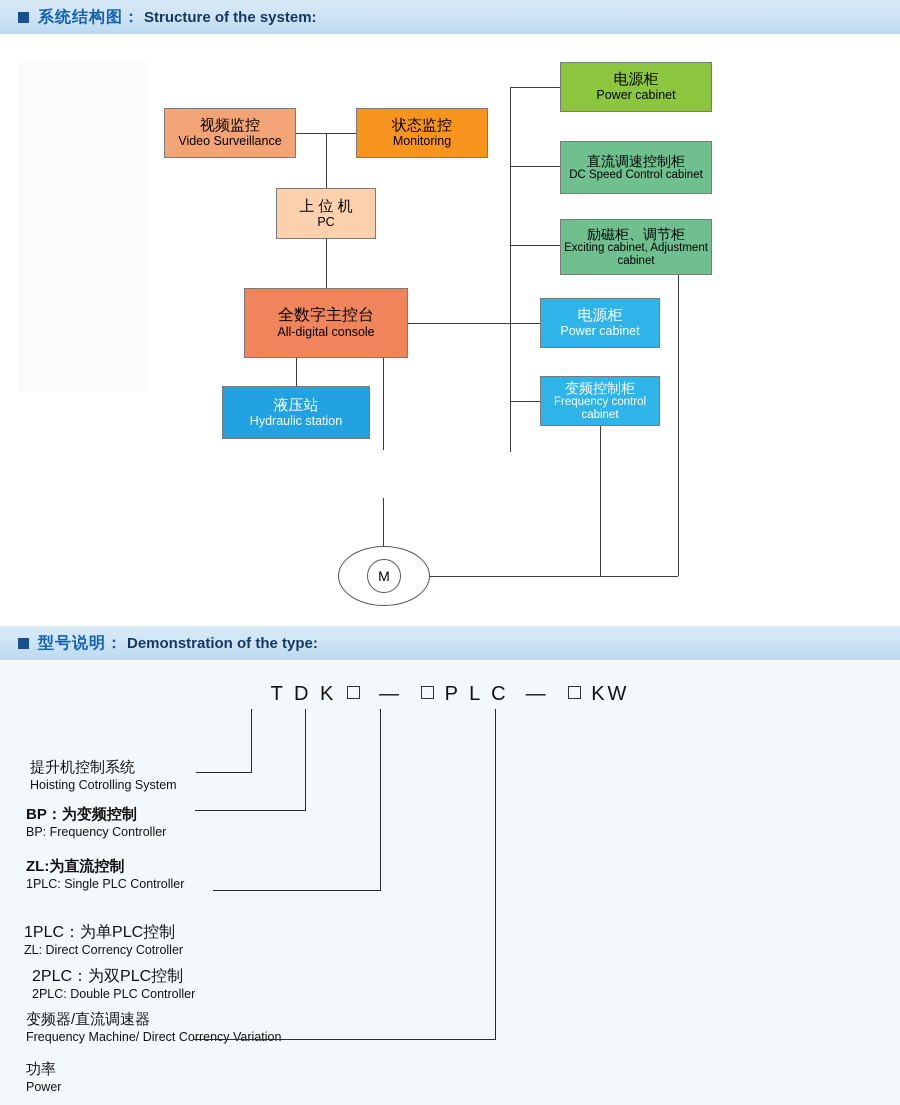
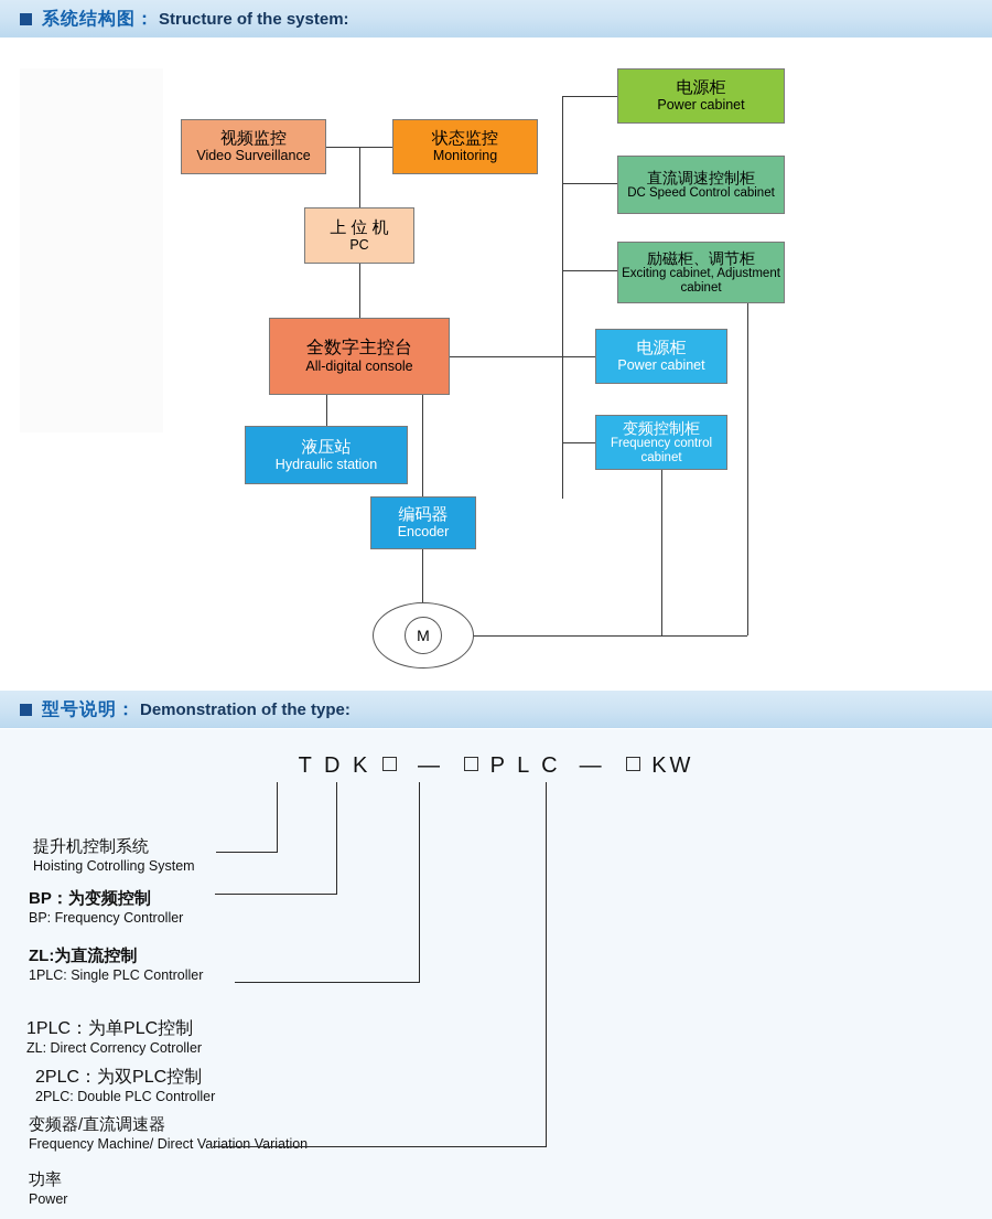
  系统结构图
  ：
  Structure of the system:
  电源柜
  Power cabinet
  直流调速控制柜
  DC Speed Control cabinet
  励磁柜、调节柜
  Exciting cabinet, Adjustment cabinet
  视频监控
  Video Surveillance
  状态监控
  Monitoring
  上 位 机
  PC
  全数字主控台
  All-digital console
  液压站
  Hydraulic station
+ 编码器
+ Encoder
  电源柜
  Power cabinet
  变频控制柜
  Frequency control cabinet
  M
  型号说明
  ：
  Demonstration of the type:
  T D K — P L C — KW
  提升机控制系统
  Hoisting Cotrolling System
  BP：为变频控制
  BP: Frequency Controller
  ZL:为直流控制
  1PLC: Single PLC Controller
  1PLC：为单PLC控制
  ZL: Direct Corrency Cotroller
  2PLC：为双PLC控制
  2PLC: Double PLC Controller
  变频器/直流调速器
- Frequency Machine/ Direct Corrency Variation
+ Frequency Machine/ Direct Variation Variation
  功率
  Power
